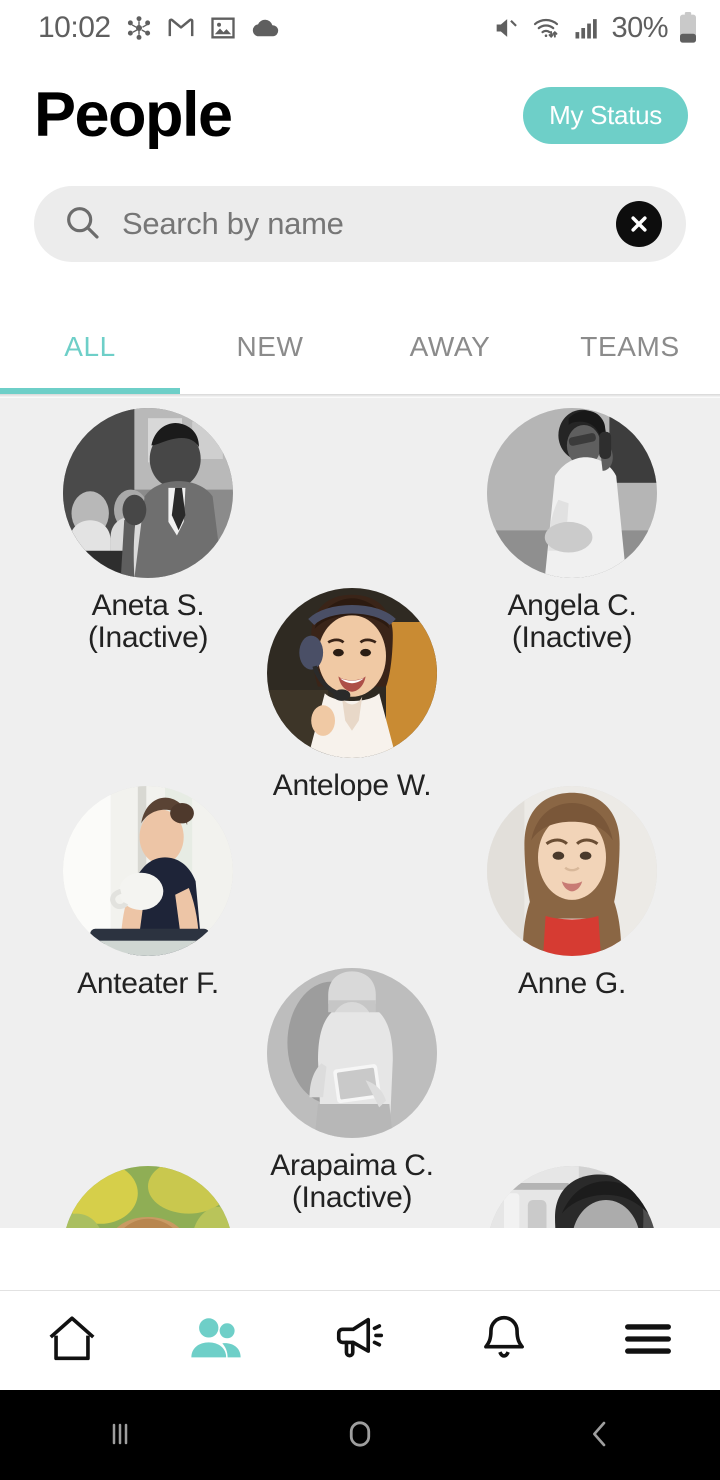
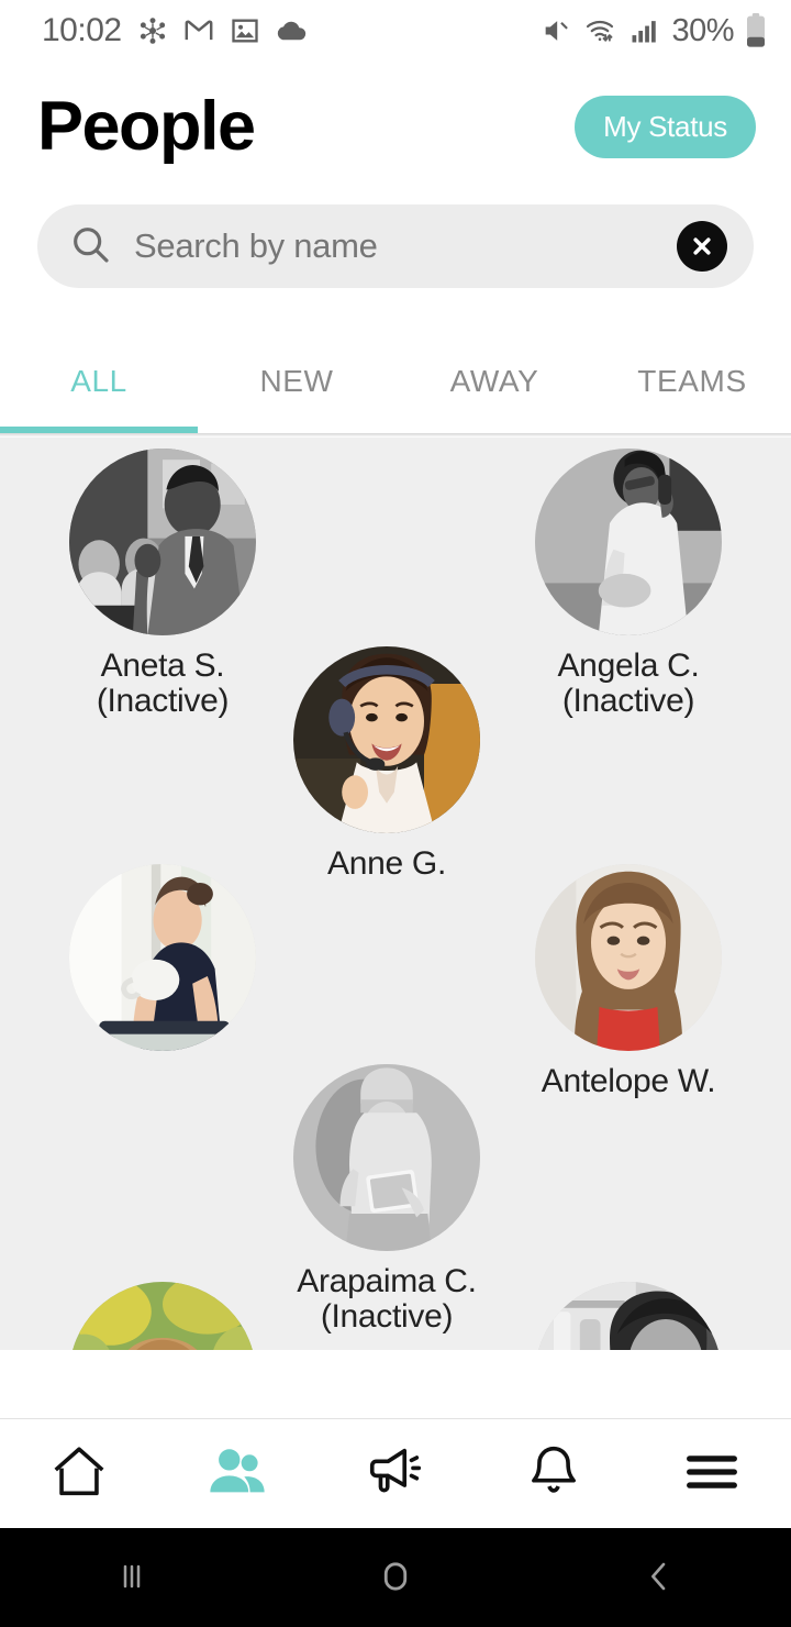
  10:02
  30%
  People
  My Status
  Search by name
  ALL
  NEW
  AWAY
  TEAMS
  Aneta S.
  (Inactive)
  Angela C.
  (Inactive)
- Antelope W.
+ Anne G.
- Anteater F.
- Anne G.
+ Antelope W.
  Arapaima C.
  (Inactive)
